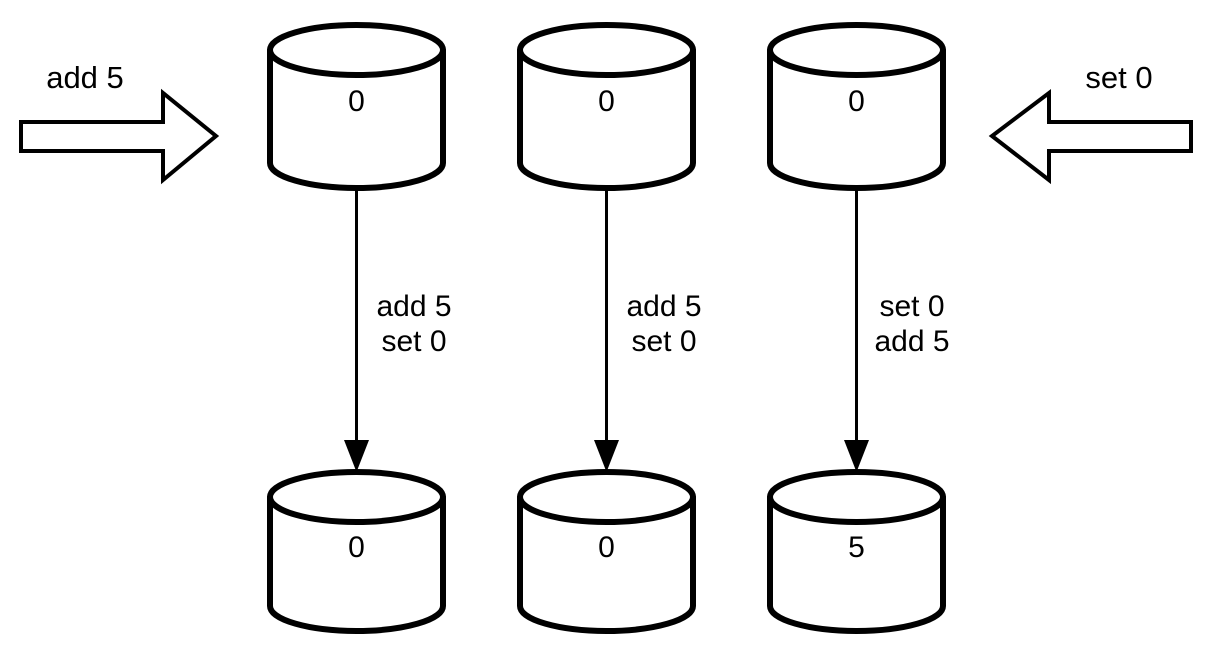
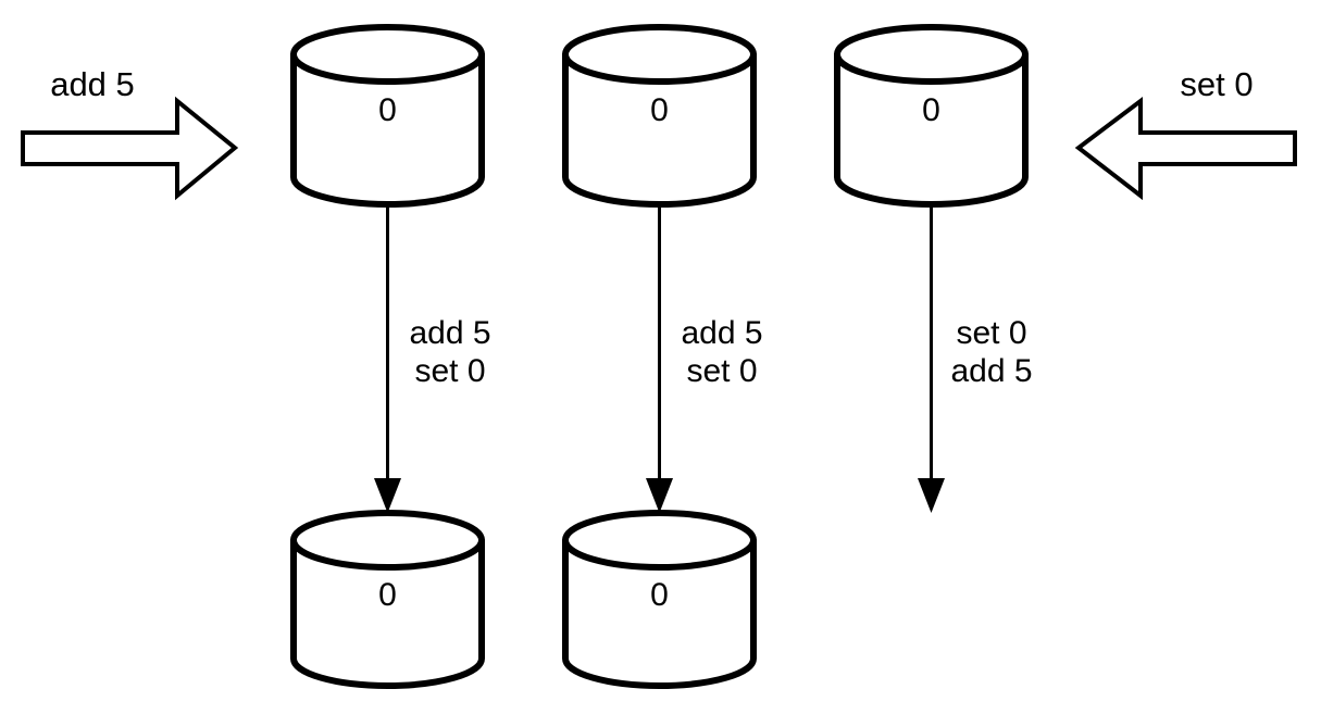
  add 5
  set 0
  0
  0
  0
  add 5
  set 0
  add 5
  set 0
  set 0
  add 5
  0
  0
- 5
